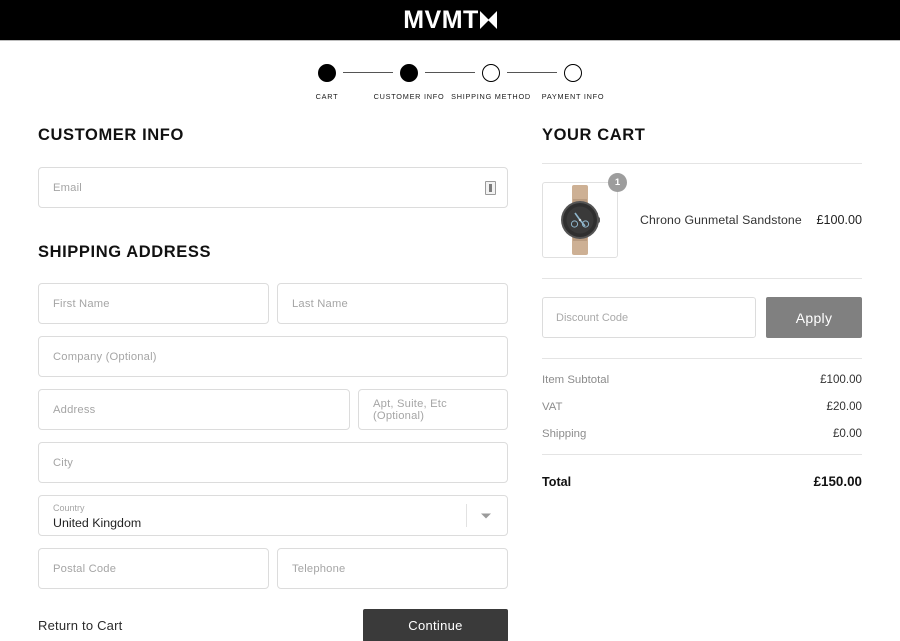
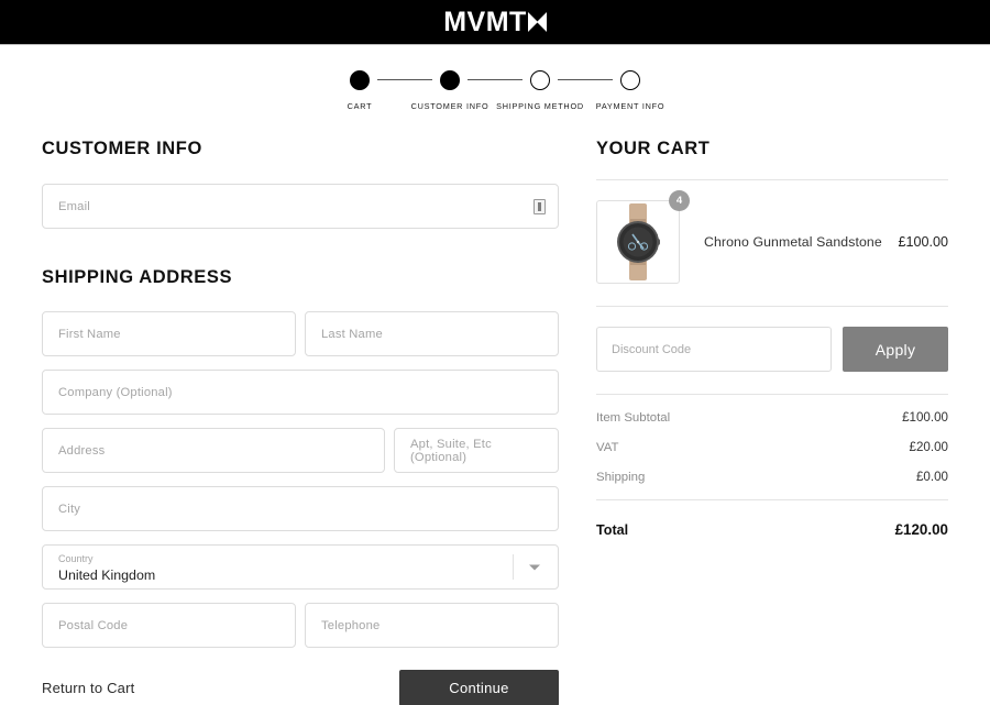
  MVMT
  CART
  CUSTOMER INFO
  SHIPPING METHOD
  PAYMENT INFO
  CUSTOMER INFO
  Email
  SHIPPING ADDRESS
  First Name
  Last Name
  Company (Optional)
  Address
  Apt, Suite, Etc (Optional)
  City
  Country
  United Kingdom
  Postal Code
  Telephone
  Return to Cart
  Continue
  YOUR CART
- 1
+ 4
  Chrono Gunmetal Sandstone
  £100.00
  Discount Code
  Apply
  Item Subtotal
  £100.00
  VAT
  £20.00
  Shipping
  £0.00
  Total
- £150.00
+ £120.00
